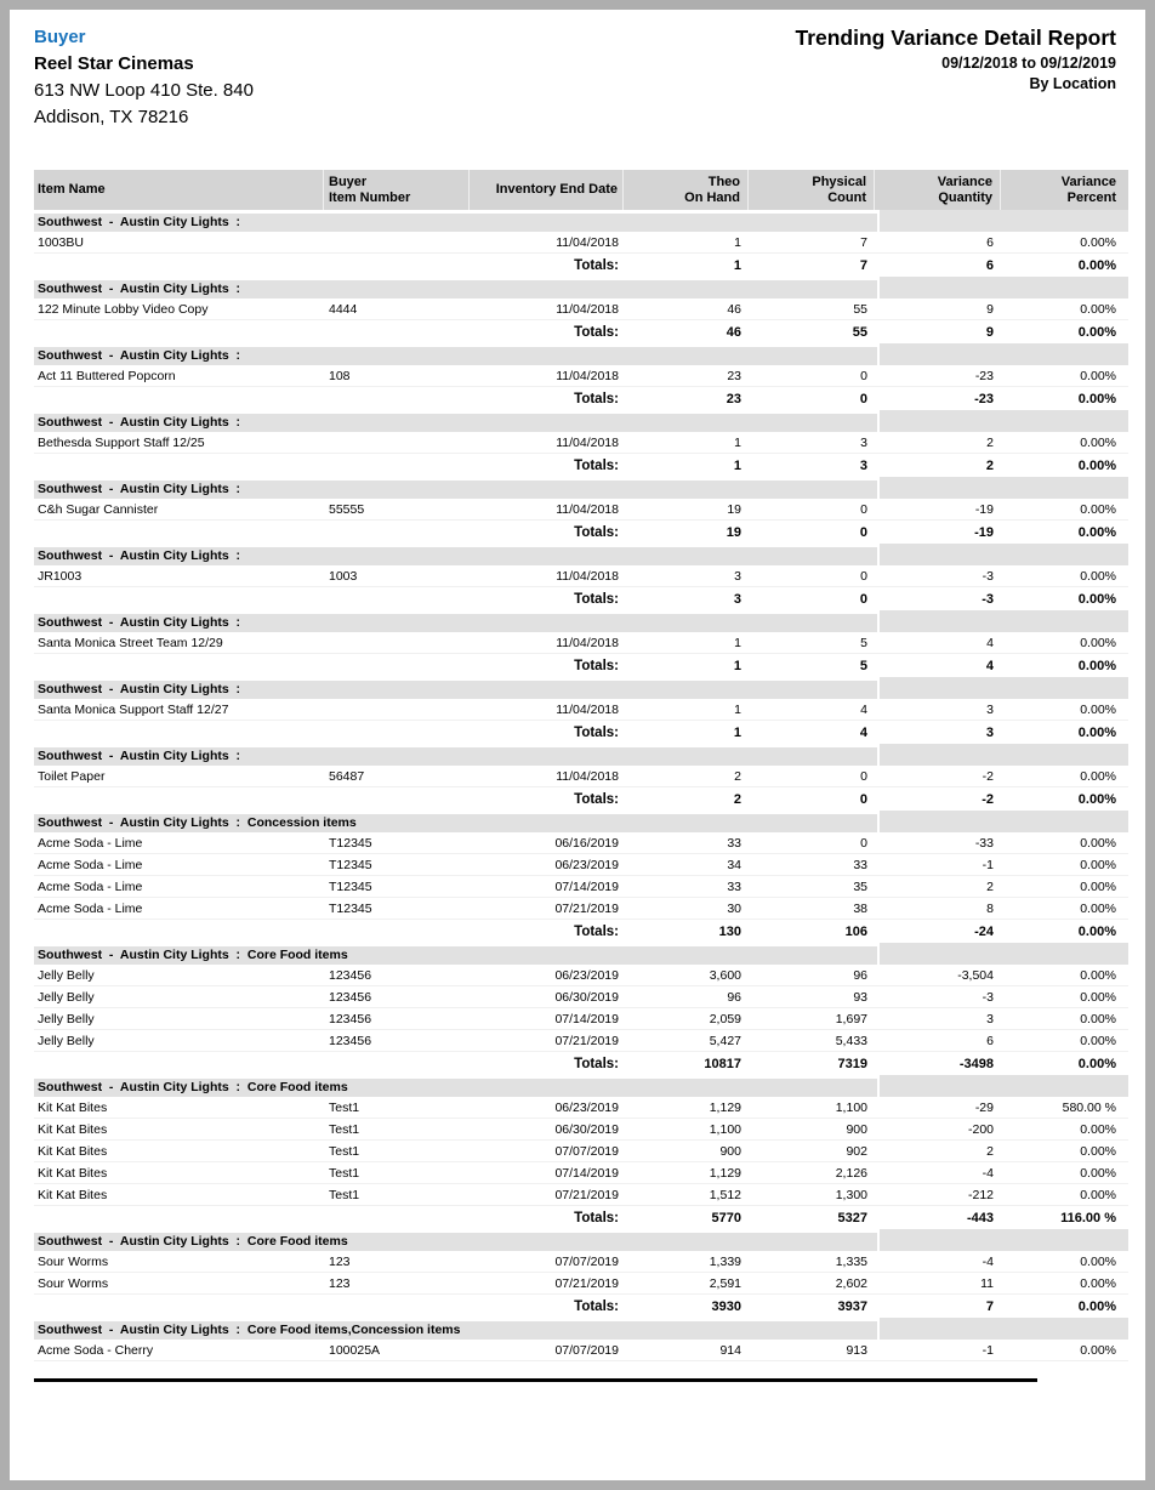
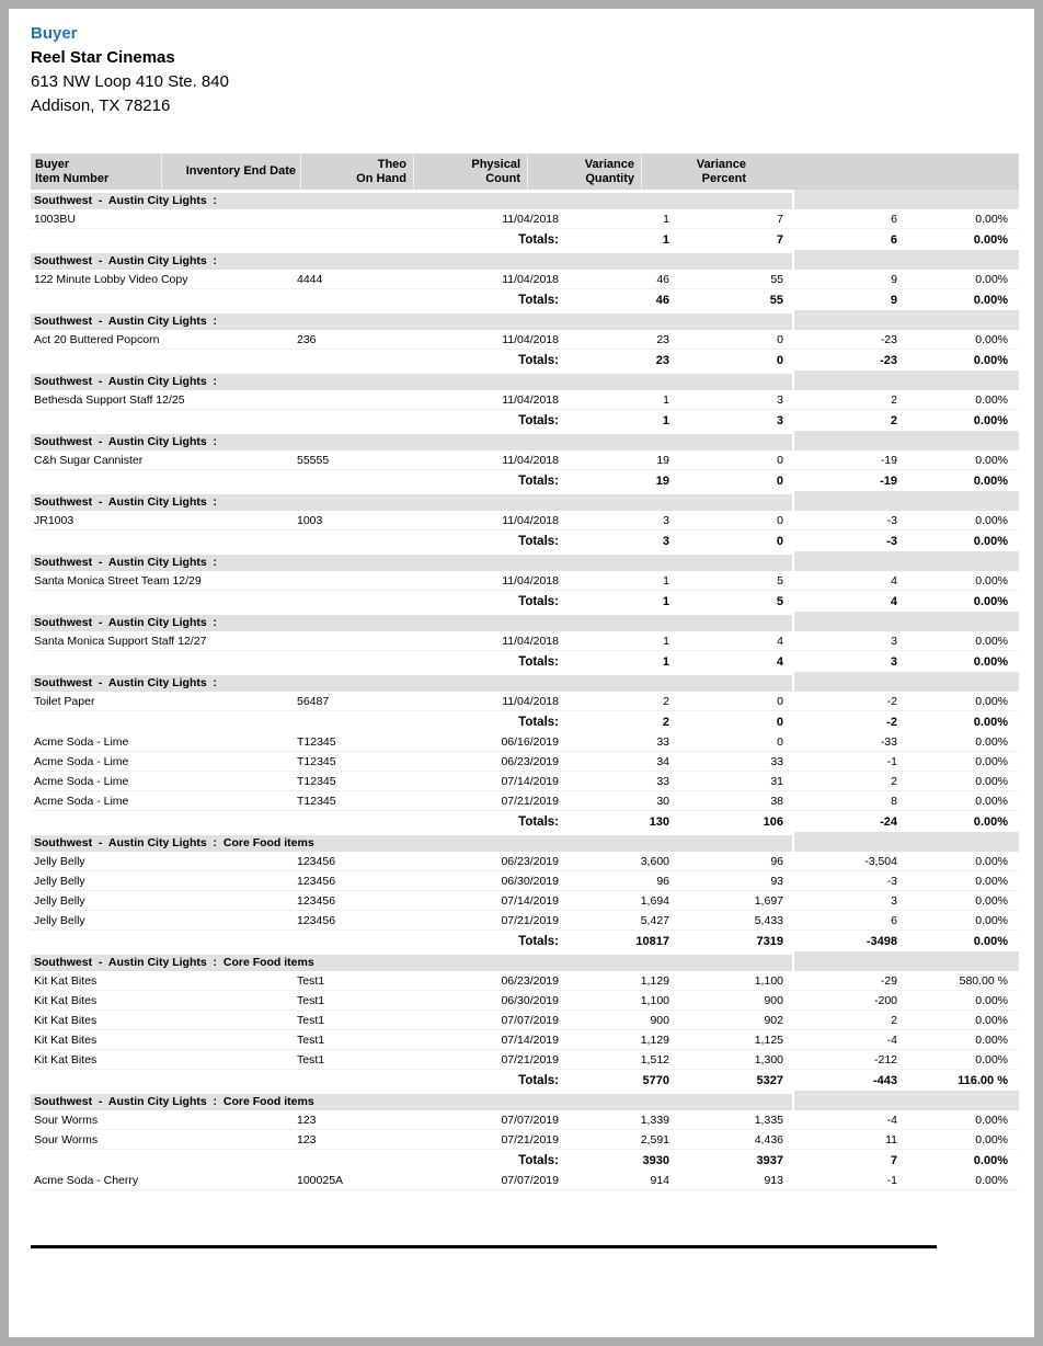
  Buyer
  Reel Star Cinemas
  613 NW Loop 410 Ste. 840
  Addison, TX 78216
- Trending Variance Detail Report
- 09/12/2018 to 09/12/2019
- By Location
- Item Name
  Buyer
  Item Number
  Inventory End Date
  Theo
  On Hand
  Physical
  Count
  Variance
  Quantity
  Variance
  Percent
  Southwest - Austin City Lights :
  1003BU
  11/04/2018
  1
  7
  6
  0.00%
  Totals:
  1
  7
  6
  0.00%
  Southwest - Austin City Lights :
  122 Minute Lobby Video Copy
  4444
  11/04/2018
  46
  55
  9
  0.00%
  Totals:
  46
  55
  9
  0.00%
  Southwest - Austin City Lights :
- Act 11 Buttered Popcorn
+ Act 20 Buttered Popcorn
- 108
+ 236
  11/04/2018
  23
  0
  -23
  0.00%
  Totals:
  23
  0
  -23
  0.00%
  Southwest - Austin City Lights :
  Bethesda Support Staff 12/25
  11/04/2018
  1
  3
  2
  0.00%
  Totals:
  1
  3
  2
  0.00%
  Southwest - Austin City Lights :
  C&h Sugar Cannister
  55555
  11/04/2018
  19
  0
  -19
  0.00%
  Totals:
  19
  0
  -19
  0.00%
  Southwest - Austin City Lights :
  JR1003
  1003
  11/04/2018
  3
  0
  -3
  0.00%
  Totals:
  3
  0
  -3
  0.00%
  Southwest - Austin City Lights :
  Santa Monica Street Team 12/29
  11/04/2018
  1
  5
  4
  0.00%
  Totals:
  1
  5
  4
  0.00%
  Southwest - Austin City Lights :
  Santa Monica Support Staff 12/27
  11/04/2018
  1
  4
  3
  0.00%
  Totals:
  1
  4
  3
  0.00%
  Southwest - Austin City Lights :
  Toilet Paper
  56487
  11/04/2018
  2
  0
  -2
  0.00%
  Totals:
  2
  0
  -2
  0.00%
- Southwest - Austin City Lights : Concession items
  Acme Soda - Lime
  T12345
  06/16/2019
  33
  0
  -33
  0.00%
  Acme Soda - Lime
  T12345
  06/23/2019
  34
  33
  -1
  0.00%
  Acme Soda - Lime
  T12345
  07/14/2019
  33
- 35
+ 31
  2
  0.00%
  Acme Soda - Lime
  T12345
  07/21/2019
  30
  38
  8
  0.00%
  Totals:
  130
  106
  -24
  0.00%
  Southwest - Austin City Lights : Core Food items
  Jelly Belly
  123456
  06/23/2019
  3,600
  96
  -3,504
  0.00%
  Jelly Belly
  123456
  06/30/2019
  96
  93
  -3
  0.00%
  Jelly Belly
  123456
  07/14/2019
- 2,059
+ 1,694
  1,697
  3
  0.00%
  Jelly Belly
  123456
  07/21/2019
  5,427
  5,433
  6
  0.00%
  Totals:
  10817
  7319
  -3498
  0.00%
  Southwest - Austin City Lights : Core Food items
  Kit Kat Bites
  Test1
  06/23/2019
  1,129
  1,100
  -29
  580.00 %
  Kit Kat Bites
  Test1
  06/30/2019
  1,100
  900
  -200
  0.00%
  Kit Kat Bites
  Test1
  07/07/2019
  900
  902
  2
  0.00%
  Kit Kat Bites
  Test1
  07/14/2019
  1,129
- 2,126
+ 1,125
  -4
  0.00%
  Kit Kat Bites
  Test1
  07/21/2019
  1,512
  1,300
  -212
  0.00%
  Totals:
  5770
  5327
  -443
  116.00 %
  Southwest - Austin City Lights : Core Food items
  Sour Worms
  123
  07/07/2019
  1,339
  1,335
  -4
  0.00%
  Sour Worms
  123
  07/21/2019
  2,591
- 2,602
+ 4,436
  11
  0.00%
  Totals:
  3930
  3937
  7
  0.00%
- Southwest - Austin City Lights : Core Food items,Concession items
  Acme Soda - Cherry
  100025A
  07/07/2019
  914
  913
  -1
  0.00%
